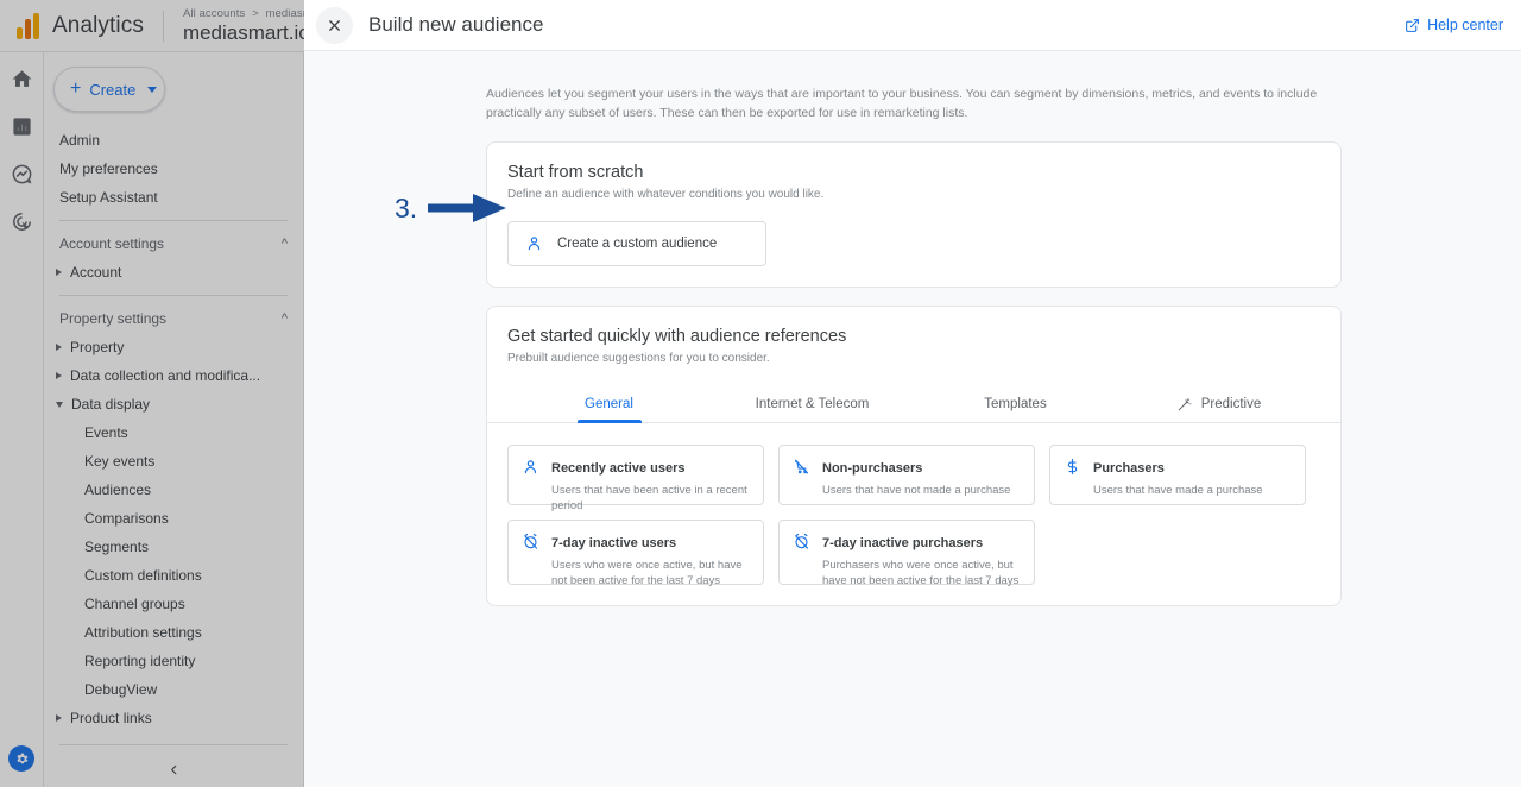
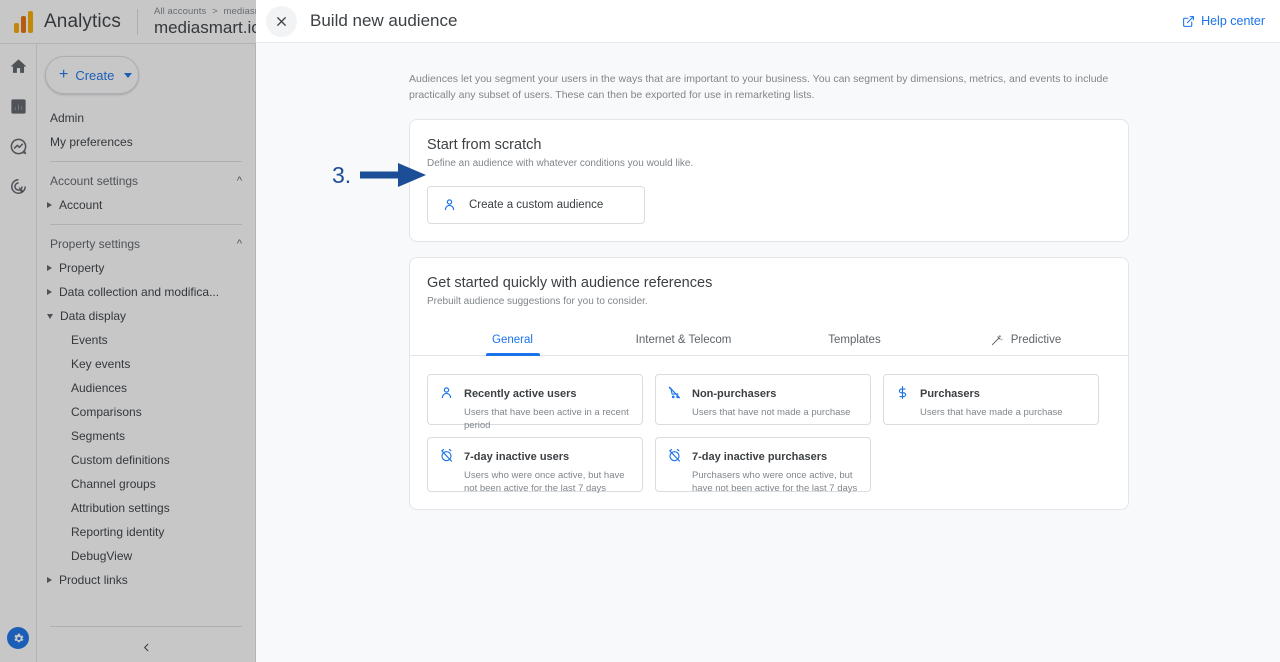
  Analytics
  mediasmart.i
  +
  Create
  Admin
  My preferences
- Setup Assistant
  Account settings
  ^
  Account
  Property settings
  ^
  Property
  Data collection and modifica...
  Data display
  Events
  Key events
  Audiences
  Comparisons
  Segments
  Custom definitions
  Channel groups
  Attribution settings
  Reporting identity
  DebugView
  Product links
  Build new audience
  Help center
  Audiences let you segment your users in the ways that are important to your business. You can segment by dimensions, metrics, and events to include practically any subset of users. These can then be exported for use in remarketing lists.
  Start from scratch
  Define an audience with whatever conditions you would like.
  Create a custom audience
  Get started quickly with audience references
  Prebuilt audience suggestions for you to consider.
  General
  Internet & Telecom
  Templates
  Predictive
  Recently active users
  Users that have been active in a recent period
  Non-purchasers
  Users that have not made a purchase
  Purchasers
  Users that have made a purchase
  7-day inactive users
  Users who were once active, but have not been active for the last 7 days
  7-day inactive purchasers
  Purchasers who were once active, but have not been active for the last 7 days
  3.
